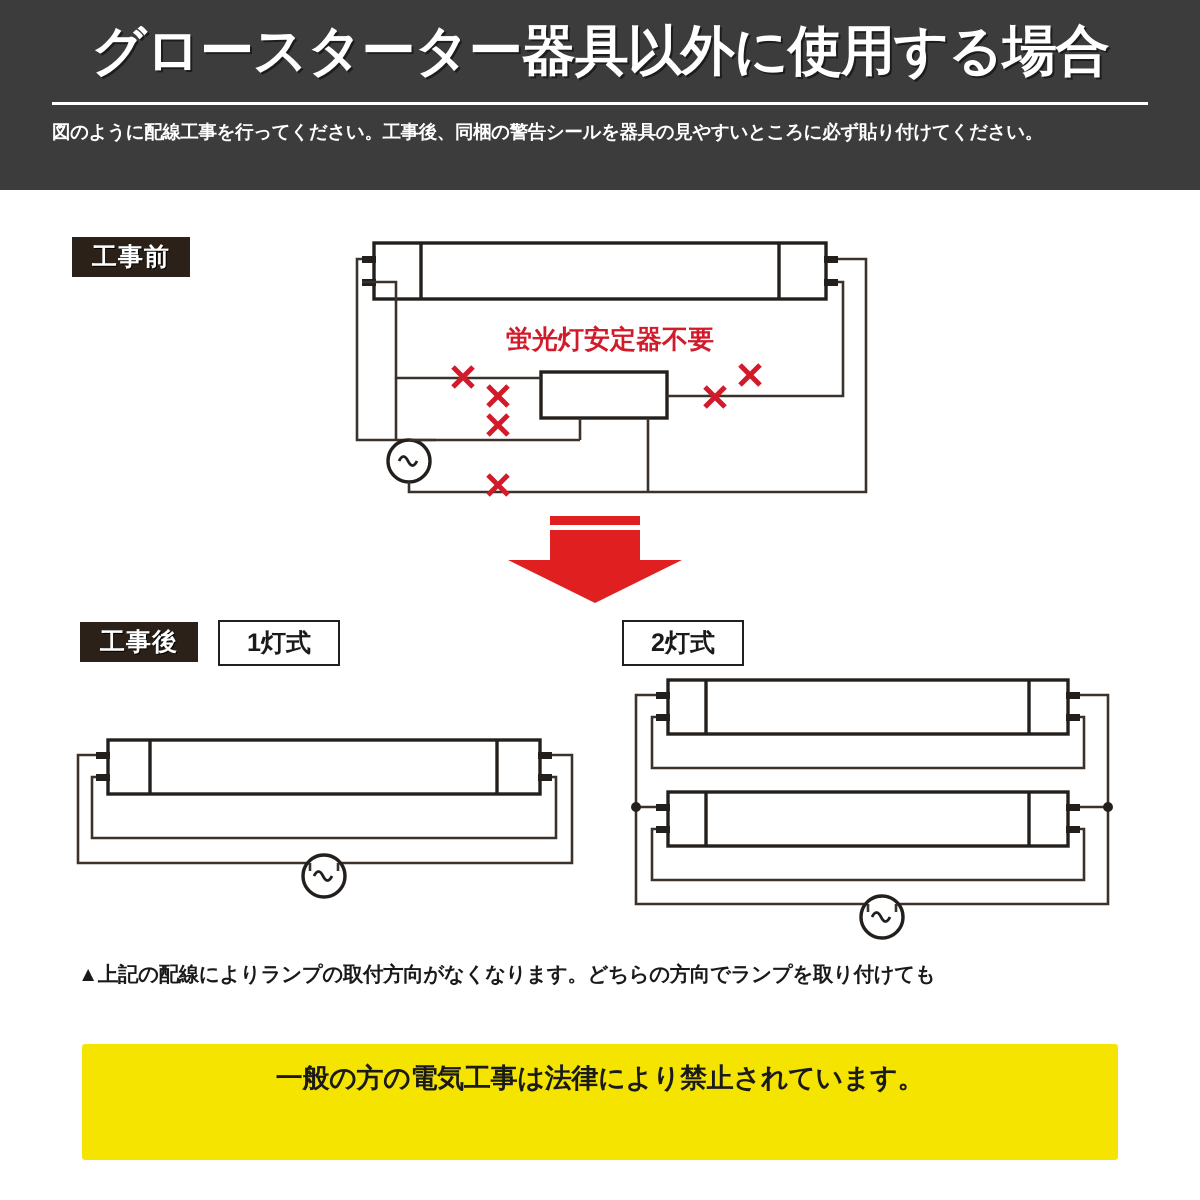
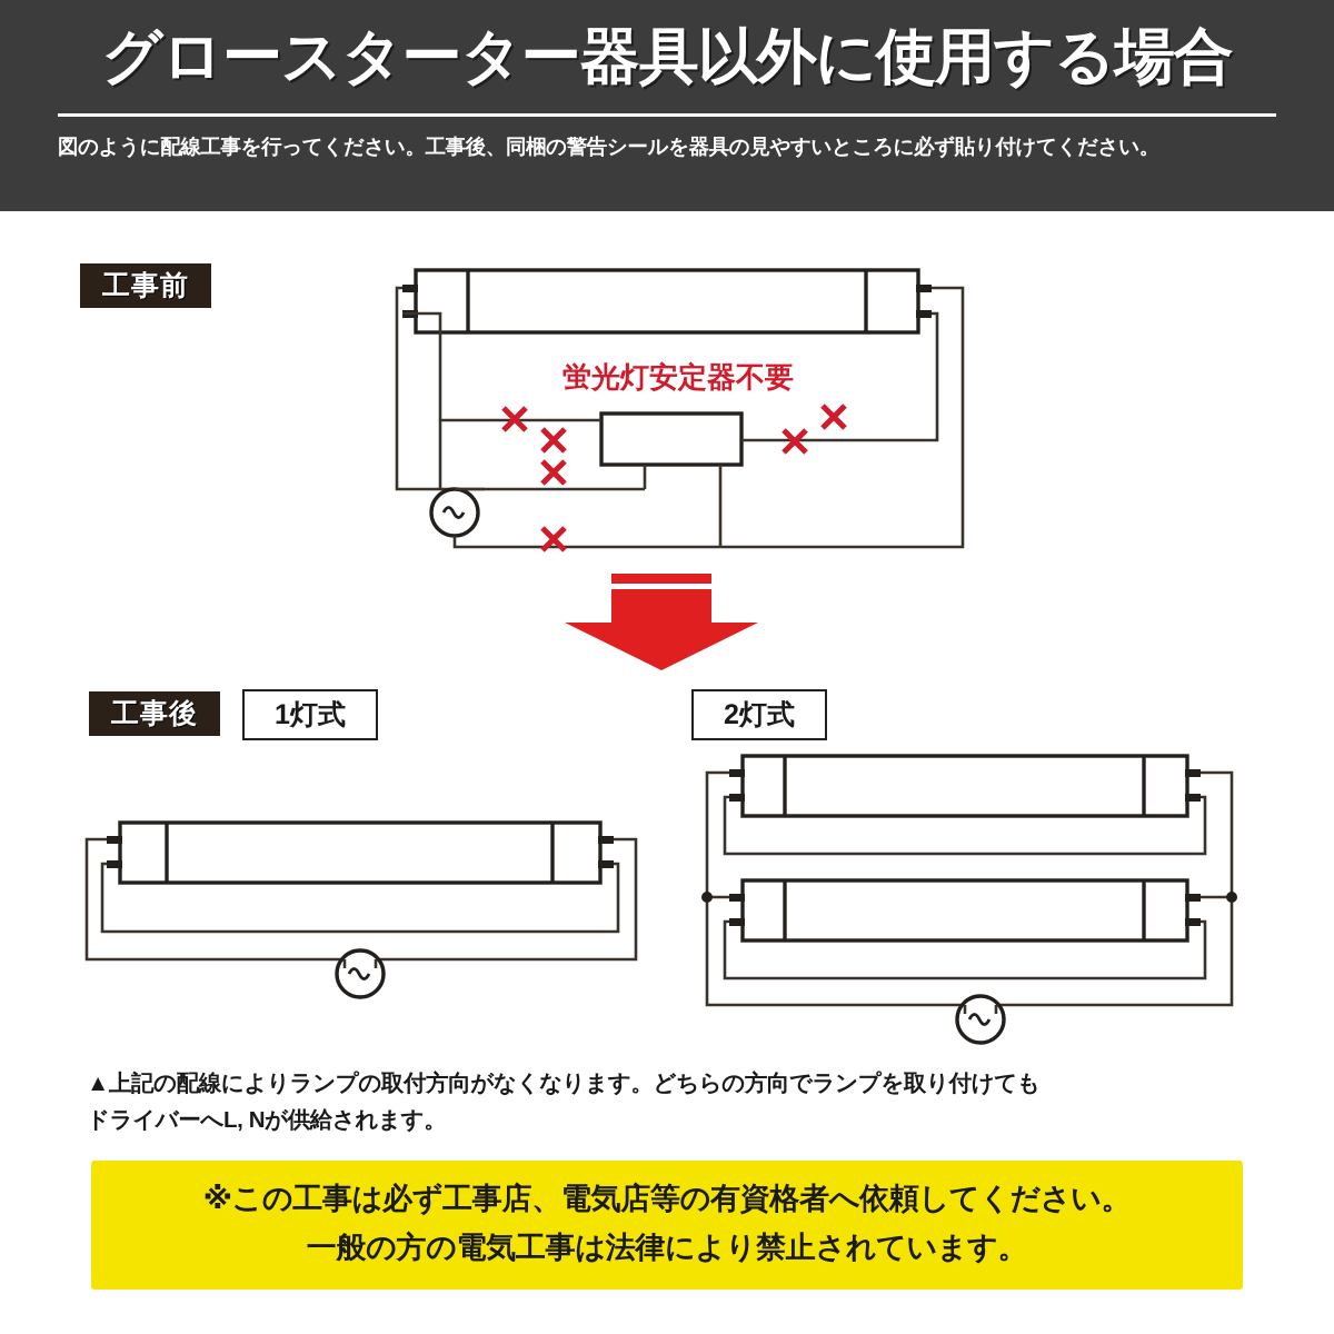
  グロースターター器具以外に使用する場合
  図のように配線工事を行ってください。工事後、同梱の警告シールを器具の見やすいところに必ず貼り付けてください。
  工事前
  工事後
  1灯式
  2灯式
  蛍光灯安定器不要
  ▲上記の配線によりランプの取付方向がなくなります。どちらの方向でランプを取り付けても
+ ドライバーへL, Nが供給されます。
+ ※この工事は必ず工事店、電気店等の有資格者へ依頼してください。
  一般の方の電気工事は法律により禁止されています。
